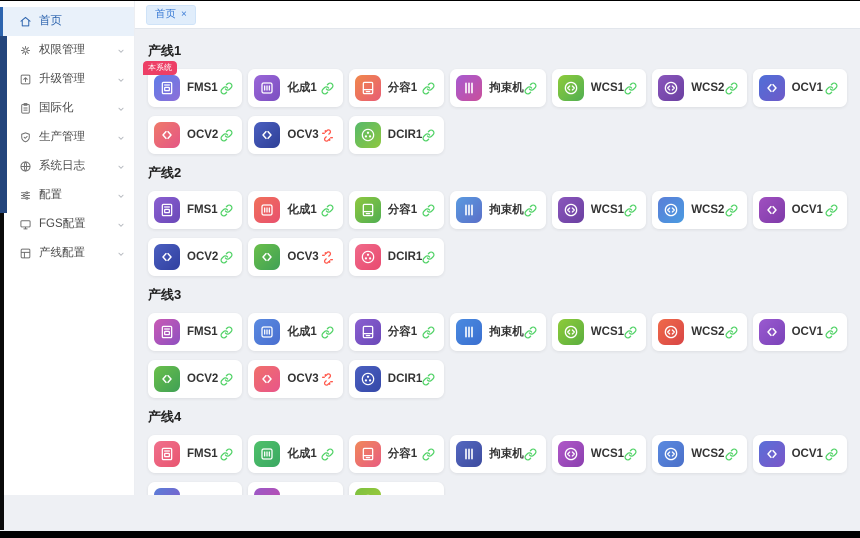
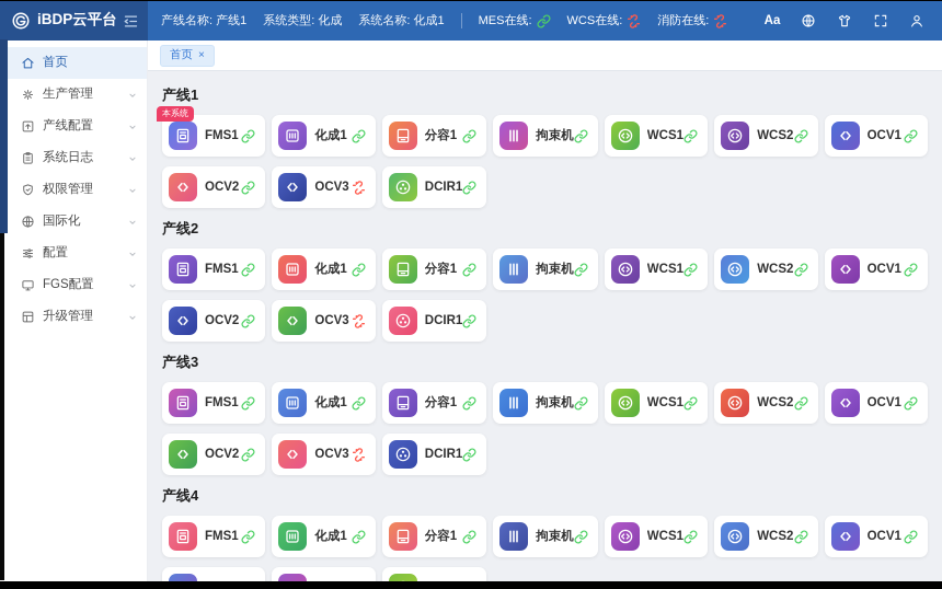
+ iBDP云平台
+ 产线名称: 产线1
+ 系统类型: 化成
+ 系统名称: 化成1
+ MES在线:
+ WCS在线:
+ 消防在线:
+ Aa
  首页
- 权限管理
+ 生产管理
- 升级管理
+ 产线配置
- 国际化
+ 系统日志
- 生产管理
+ 权限管理
- 系统日志
+ 国际化
  配置
  FGS配置
- 产线配置
+ 升级管理
  首页
  ×
  产线1
  FMS1
  本系统
  化成1
  分容1
  拘束机
  WCS1
  WCS2
  OCV1
  OCV2
  OCV3
  DCIR1
  产线2
  FMS1
  化成1
  分容1
  拘束机
  WCS1
  WCS2
  OCV1
  OCV2
  OCV3
  DCIR1
  产线3
  FMS1
  化成1
  分容1
  拘束机
  WCS1
  WCS2
  OCV1
  OCV2
  OCV3
  DCIR1
  产线4
  FMS1
  化成1
  分容1
  拘束机
  WCS1
  WCS2
  OCV1
